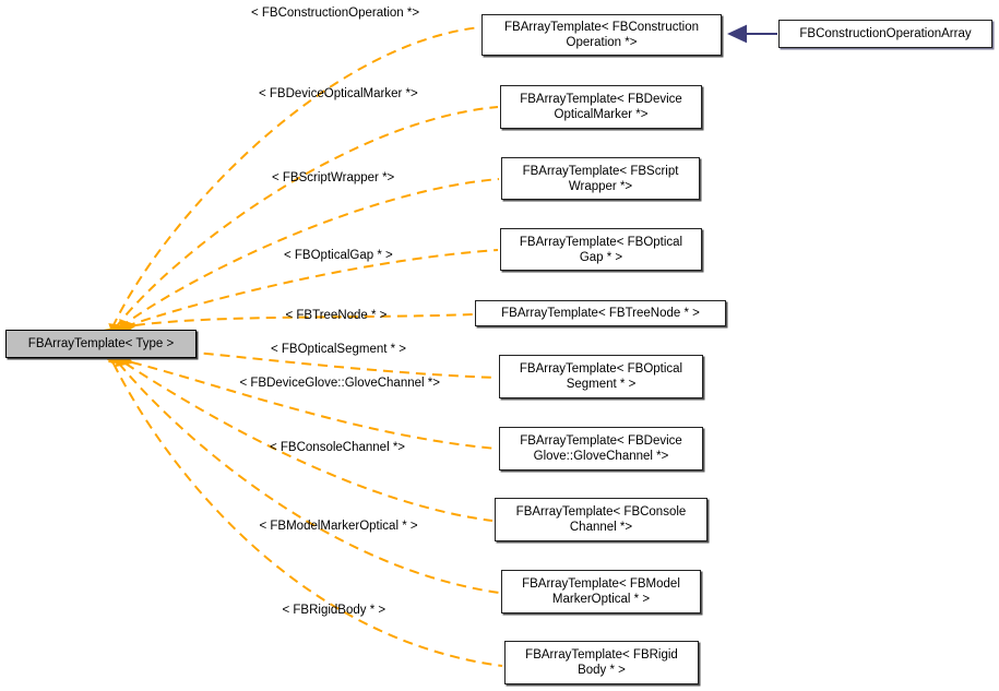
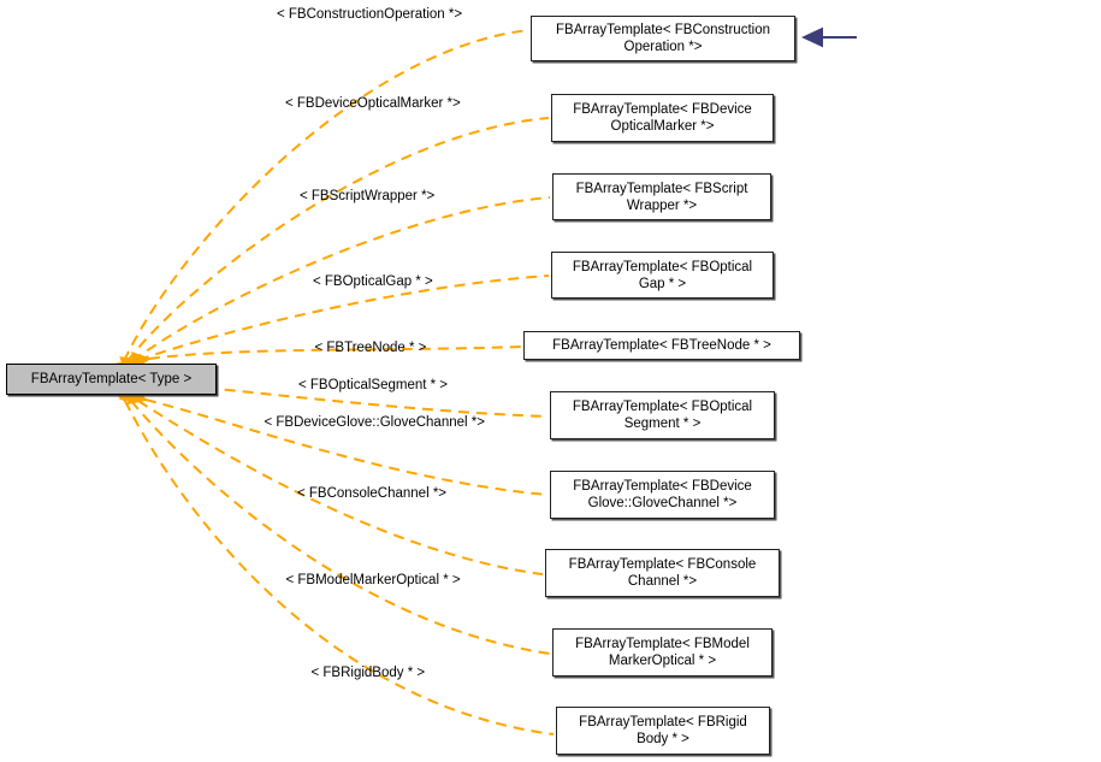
  FBArrayTemplate< Type >
- FBConstructionOperationArray
  FBArrayTemplate< FBConstruction
  Operation *>
  FBArrayTemplate< FBDevice
  OpticalMarker *>
  FBArrayTemplate< FBScript
  Wrapper *>
  FBArrayTemplate< FBOptical
  Gap * >
  FBArrayTemplate< FBTreeNode * >
  FBArrayTemplate< FBOptical
  Segment * >
  FBArrayTemplate< FBDevice
  Glove::GloveChannel *>
  FBArrayTemplate< FBConsole
  Channel *>
  FBArrayTemplate< FBModel
  MarkerOptical * >
  FBArrayTemplate< FBRigid
  Body * >
  < FBConstructionOperation *>
  < FBDeviceOpticalMarker *>
  < FBScriptWrapper *>
  < FBOpticalGap * >
  < FBTreeNode * >
  < FBOpticalSegment * >
  < FBDeviceGlove::GloveChannel *>
  < FBConsoleChannel *>
  < FBModelMarkerOptical * >
  < FBRigidBody * >
